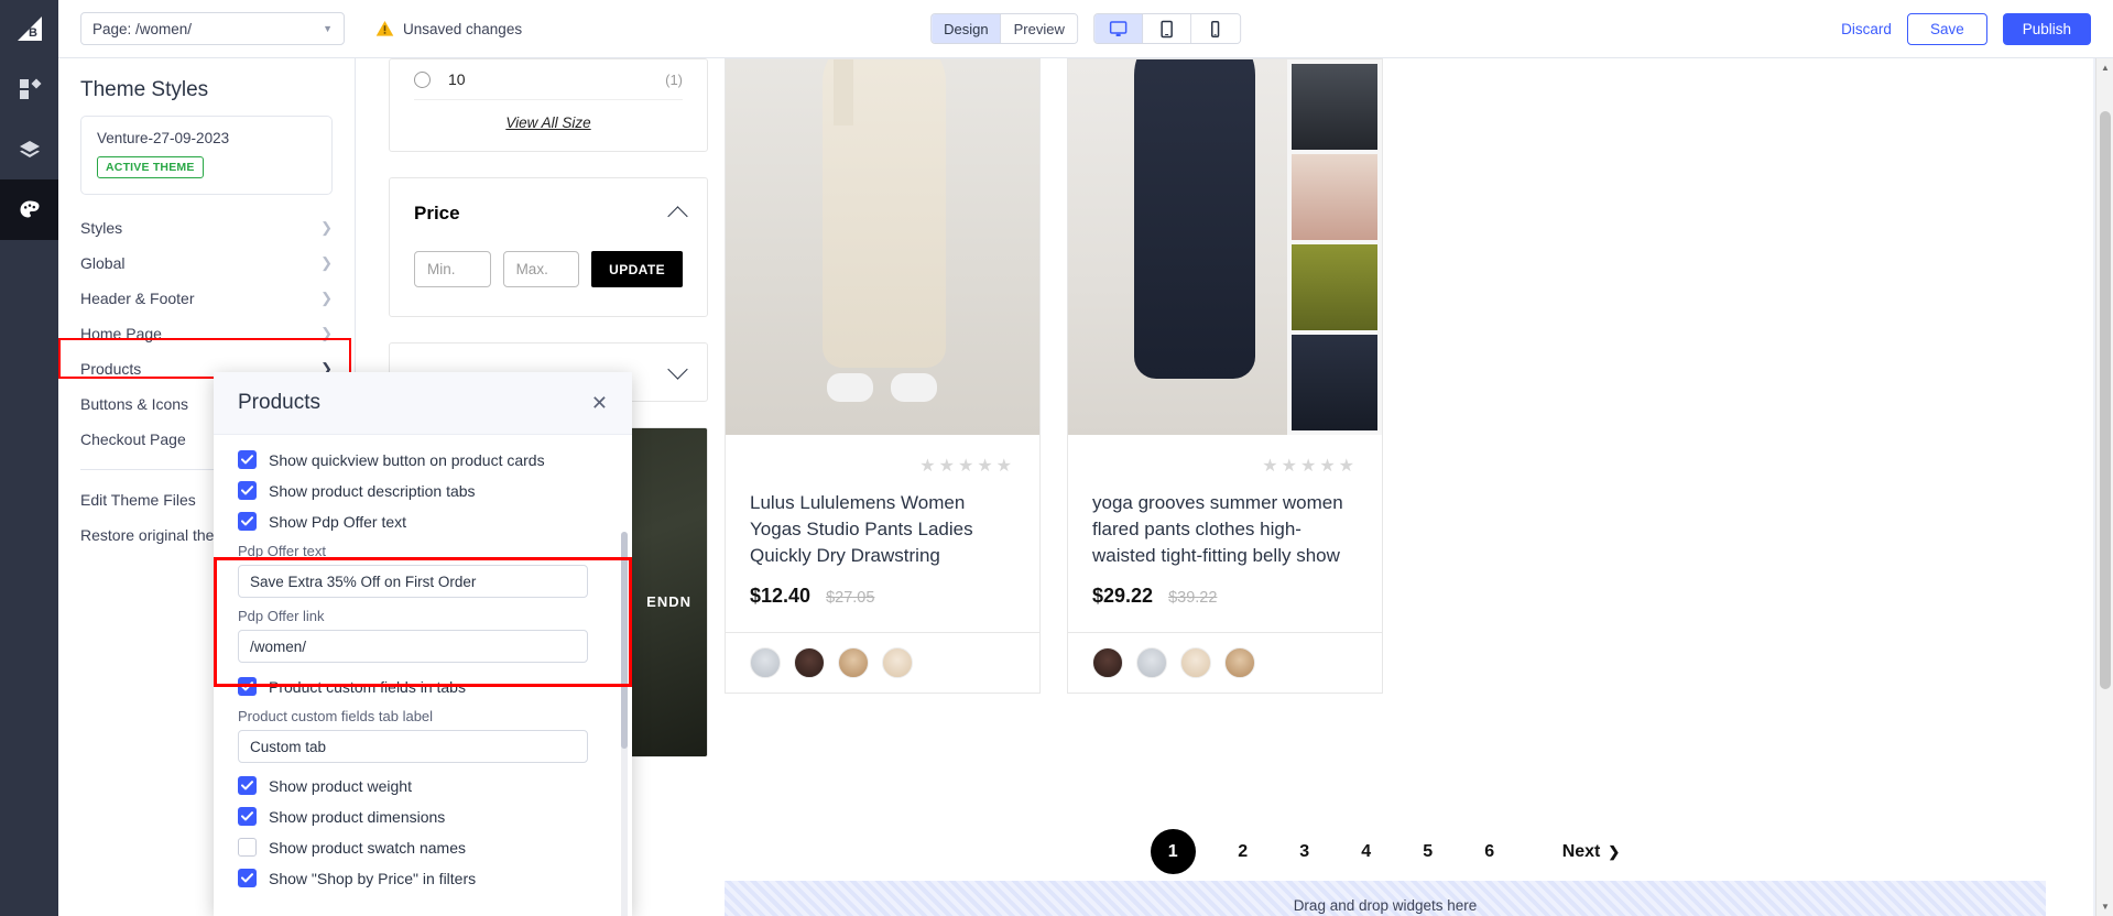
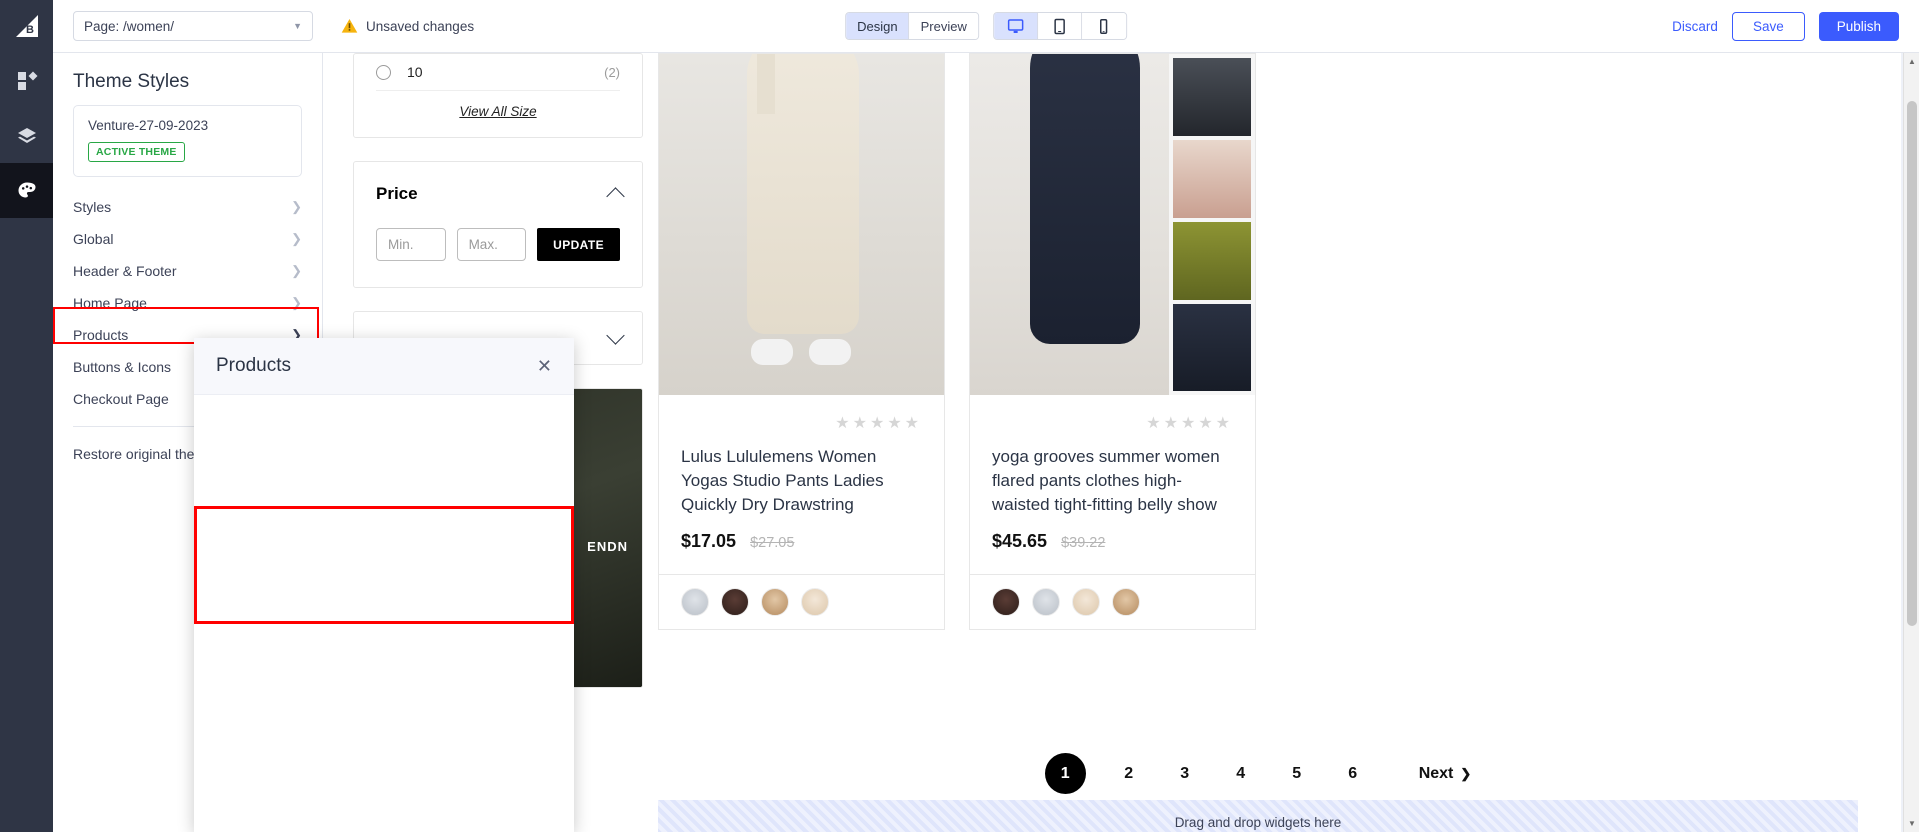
  B
  Page: /women/
  ▼
  Unsaved changes
  Design
  Preview
  Discard
  Save
  Publish
  Theme Styles
  Venture-27-09-2023
  ACTIVE THEME
  Styles
  ❯
  Global
  ❯
  Header & Footer
  ❯
  Home Page
  ❯
  Products
  ❯
  Buttons & Icons
  Checkout Page
- Edit Theme Files
  10
- (1)
+ (2)
  View All Size
  Price
  Min.
  Max.
  UPDATE
  ENDN
  ★★★★★
  Lulus Lululemens Women Yogas Studio Pants Ladies Quickly Dry Drawstring
- $12.40
+ $17.05
  $27.05
  ★★★★★
  yoga grooves summer women flared pants clothes high-waisted tight-fitting belly show
- $29.22
+ $45.65
  $39.22
  1
  2
  3
  4
  5
  6
  Next
  ❯
  Drag and drop widgets here
  ▲
  ▼
  Products
  ✕
- Show quickview button on product cards
- Show product description tabs
- Show Pdp Offer text
- Pdp Offer text
- Save Extra 35% Off on First Order
- Pdp Offer link
- /women/
- Product custom fields in tabs
- Product custom fields tab label
- Custom tab
- Show product weight
- Show product dimensions
- Show product swatch names
- Show "Shop by Price" in filters
